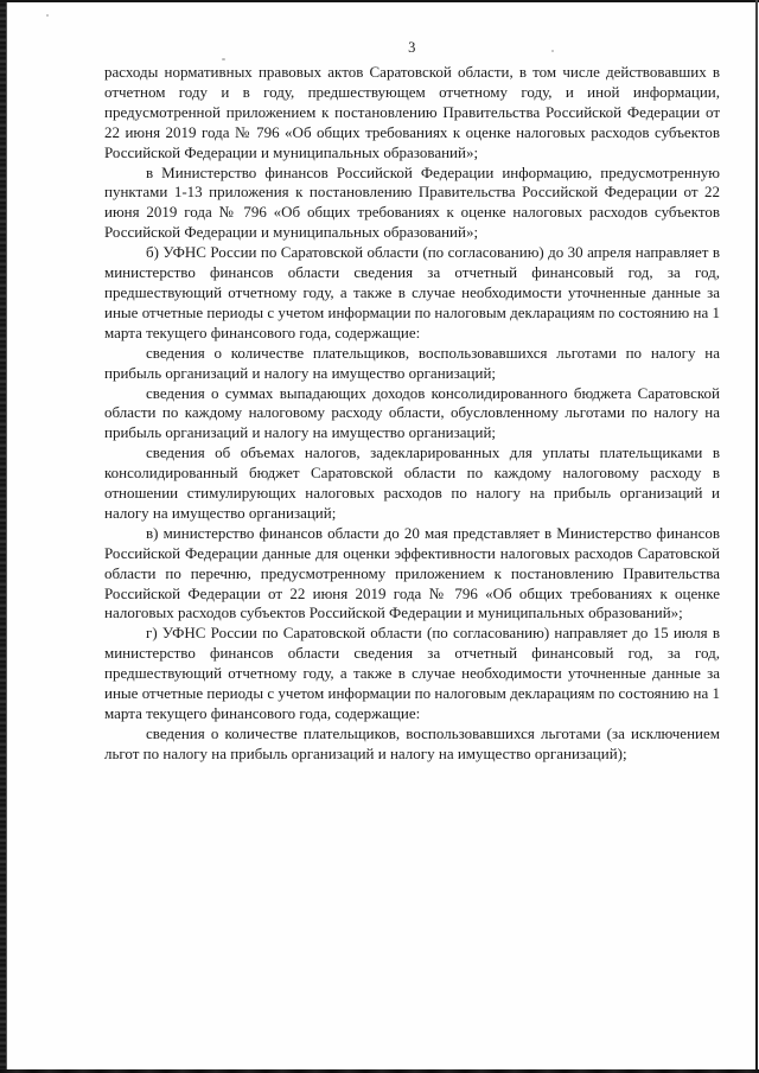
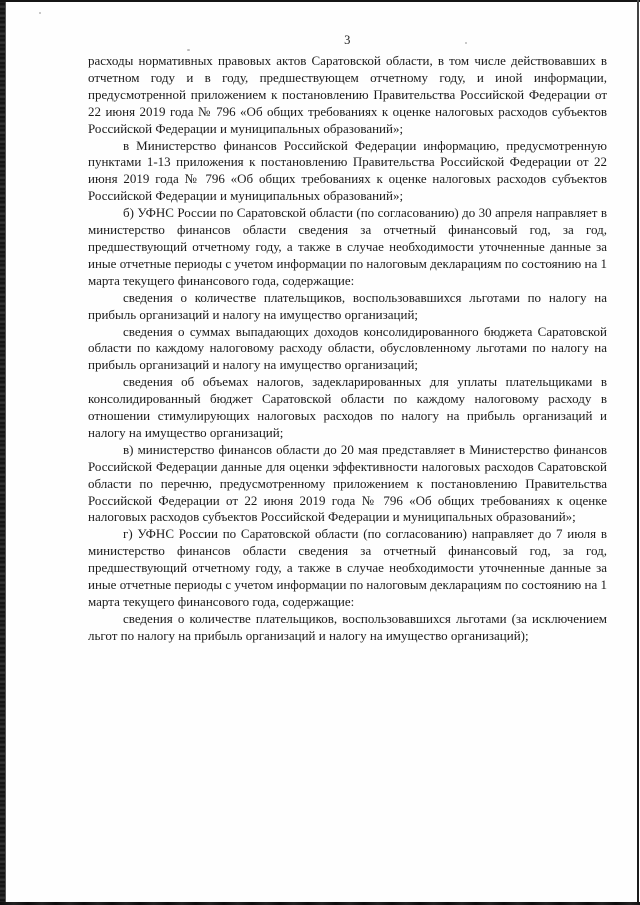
  3
  расходы нормативных правовых актов Саратовской области, в том числе действовавших в отчетном году и в году, предшествующем отчетному году, и иной информации, предусмотренной приложением к постановлению Правительства Российской Федерации от 22 июня 2019 года № 796 «Об общих требованиях к оценке налоговых расходов субъектов Российской Федерации и муниципальных образований»;
  в Министерство финансов Российской Федерации информацию, предусмотренную пунктами 1-13 приложения к постановлению Правительства Российской Федерации от 22 июня 2019 года № 796 «Об общих требованиях к оценке налоговых расходов субъектов Российской Федерации и муниципальных образований»;
  б) УФНС России по Саратовской области (по согласованию) до 30 апреля направляет в министерство финансов области сведения за отчетный финансовый год, за год, предшествующий отчетному году, а также в случае необходимости уточненные данные за иные отчетные периоды с учетом информации по налоговым декларациям по состоянию на 1 марта текущего финансового года, содержащие:
  сведения о количестве плательщиков, воспользовавшихся льготами по налогу на прибыль организаций и налогу на имущество организаций;
  сведения о суммах выпадающих доходов консолидированного бюджета Саратовской области по каждому налоговому расходу области, обусловленному льготами по налогу на прибыль организаций и налогу на имущество организаций;
  сведения об объемах налогов, задекларированных для уплаты плательщиками в консолидированный бюджет Саратовской области по каждому налоговому расходу в отношении стимулирующих налоговых расходов по налогу на прибыль организаций и налогу на имущество организаций;
  в) министерство финансов области до 20 мая представляет в Министерство финансов Российской Федерации данные для оценки эффективности налоговых расходов Саратовской области по перечню, предусмотренному приложением к постановлению Правительства Российской Федерации от 22 июня 2019 года № 796 «Об общих требованиях к оценке налоговых расходов субъектов Российской Федерации и муниципальных образований»;
- г) УФНС России по Саратовской области (по согласованию) направляет до 15 июля в министерство финансов области сведения за отчетный финансовый год, за год, предшествующий отчетному году, а также в случае необходимости уточненные данные за иные отчетные периоды с учетом информации по налоговым декларациям по состоянию на 1 марта текущего финансового года, содержащие:
+ г) УФНС России по Саратовской области (по согласованию) направляет до 7 июля в министерство финансов области сведения за отчетный финансовый год, за год, предшествующий отчетному году, а также в случае необходимости уточненные данные за иные отчетные периоды с учетом информации по налоговым декларациям по состоянию на 1 марта текущего финансового года, содержащие:
  сведения о количестве плательщиков, воспользовавшихся льготами (за исключением льгот по налогу на прибыль организаций и налогу на имущество организаций);
